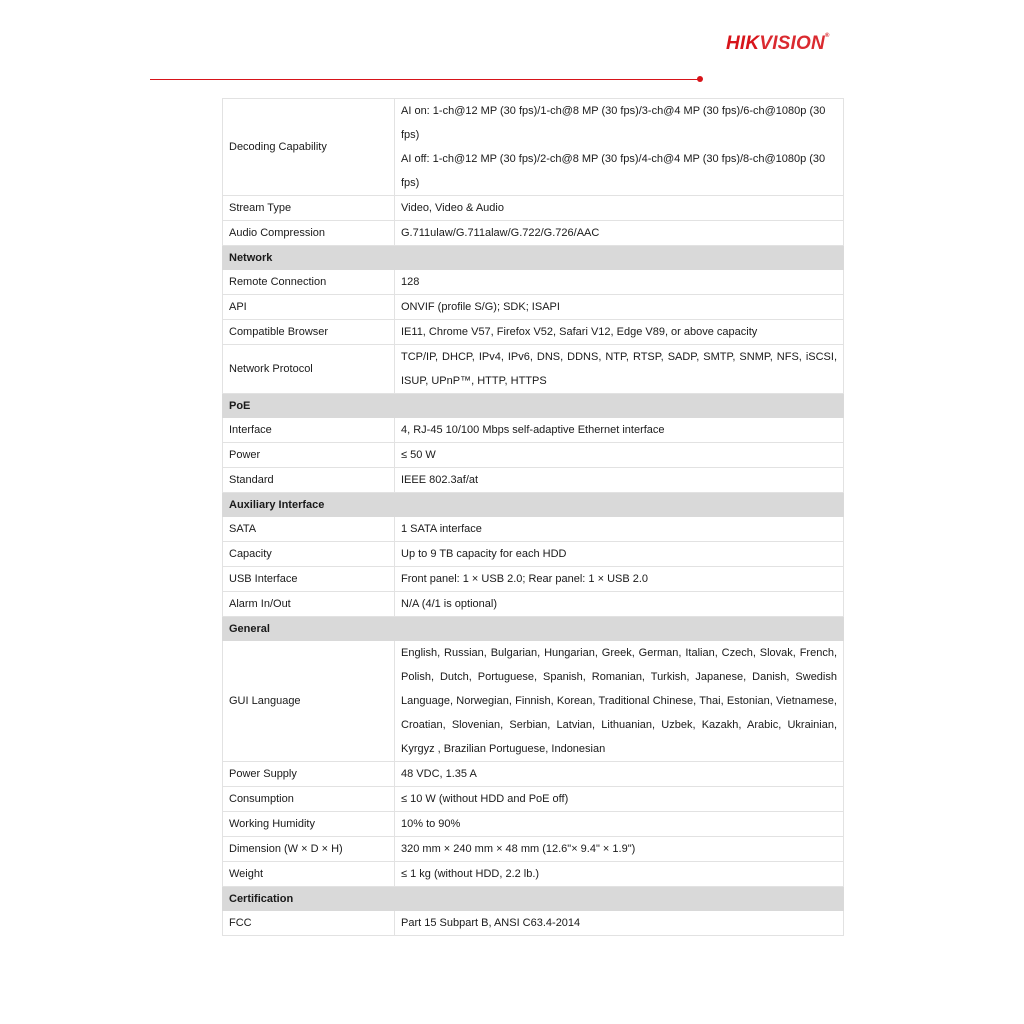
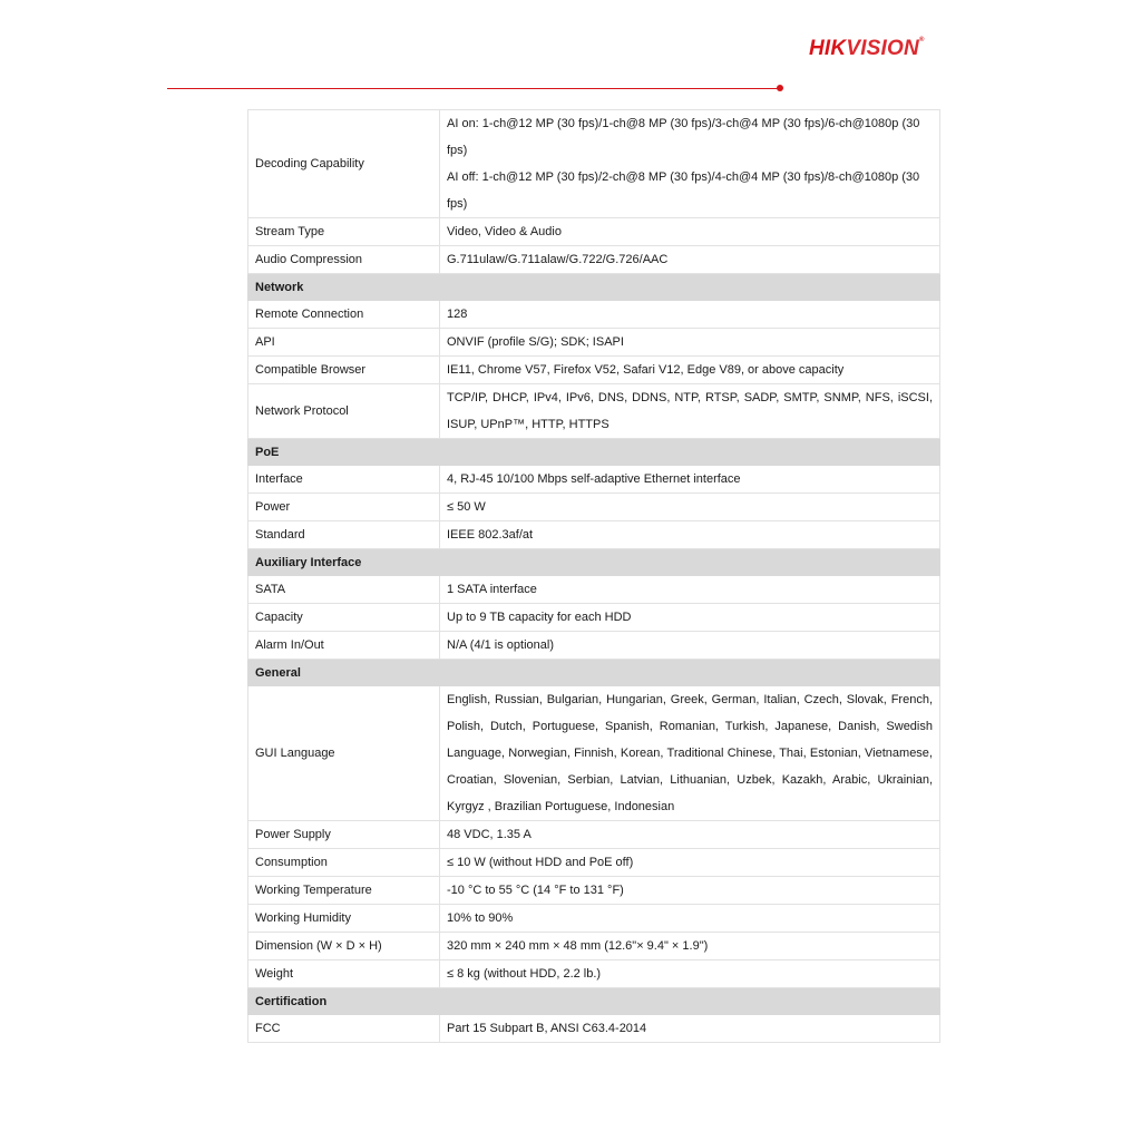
  HIKVISION
  Decoding Capability	AI on: 1-ch@12 MP (30 fps)/1-ch@8 MP (30 fps)/3-ch@4 MP (30 fps)/6-ch@1080p (30 fps) AI off: 1-ch@12 MP (30 fps)/2-ch@8 MP (30 fps)/4-ch@4 MP (30 fps)/8-ch@1080p (30 fps)
  Stream Type	Video, Video & Audio
  Audio Compression	G.711ulaw/G.711alaw/G.722/G.726/AAC
  Network
  Remote Connection	128
  API	ONVIF (profile S/G); SDK; ISAPI
  Compatible Browser	IE11, Chrome V57, Firefox V52, Safari V12, Edge V89, or above capacity
  Network Protocol	TCP/IP, DHCP, IPv4, IPv6, DNS, DDNS, NTP, RTSP, SADP, SMTP, SNMP, NFS, iSCSI, ISUP, UPnP™, HTTP, HTTPS
  PoE
  Interface	4, RJ-45 10/100 Mbps self-adaptive Ethernet interface
  Power	≤ 50 W
  Standard	IEEE 802.3af/at
  Auxiliary Interface
  SATA	1 SATA interface
  Capacity	Up to 9 TB capacity for each HDD
- USB Interface	Front panel: 1 × USB 2.0; Rear panel: 1 × USB 2.0
  Alarm In/Out	N/A (4/1 is optional)
  General
  GUI Language	English, Russian, Bulgarian, Hungarian, Greek, German, Italian, Czech, Slovak, French, Polish, Dutch, Portuguese, Spanish, Romanian, Turkish, Japanese, Danish, Swedish Language, Norwegian, Finnish, Korean, Traditional Chinese, Thai, Estonian, Vietnamese, Croatian, Slovenian, Serbian, Latvian, Lithuanian, Uzbek, Kazakh, Arabic, Ukrainian, Kyrgyz , Brazilian Portuguese, Indonesian
  Power Supply	48 VDC, 1.35 A
  Consumption	≤ 10 W (without HDD and PoE off)
+ Working Temperature	-10 °C to 55 °C (14 °F to 131 °F)
  Working Humidity	10% to 90%
  Dimension (W × D × H)	320 mm × 240 mm × 48 mm (12.6"× 9.4" × 1.9")
- Weight	≤ 1 kg (without HDD, 2.2 lb.)
+ Weight	≤ 8 kg (without HDD, 2.2 lb.)
  Certification
  FCC	Part 15 Subpart B, ANSI C63.4-2014
